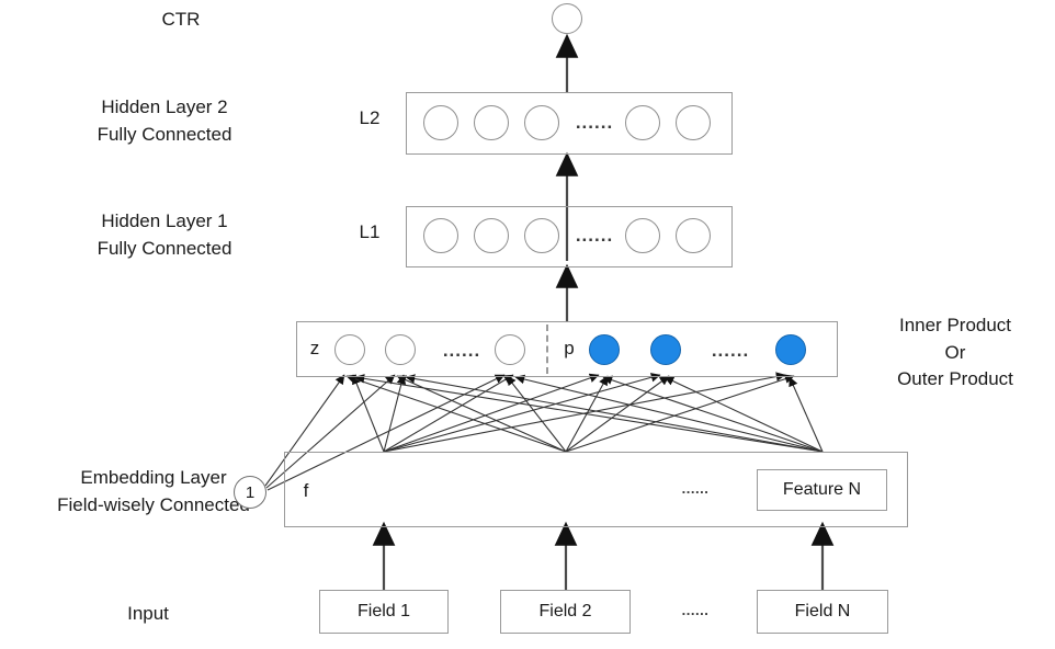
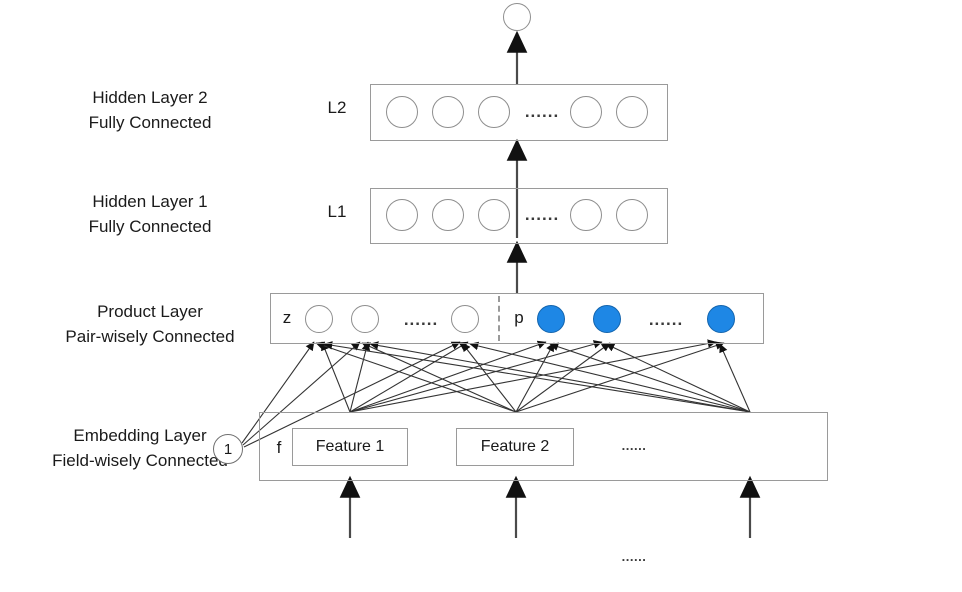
- CTR
  Hidden Layer 2
  Fully Connected
  L2
  ......
  Hidden Layer 1
  Fully Connected
  L1
  ......
+ Product Layer
+ Pair-wisely Connected
  z
  ......
  p
  ......
- Inner Product
- Or
- Outer Product
  Embedding Layer
  Field-wisely Connecte
  1
  f
+ Feature 1
+ Feature 2
  ......
- Feature N
- Input
- Field 1
- Field 2
  ......
- Field N
